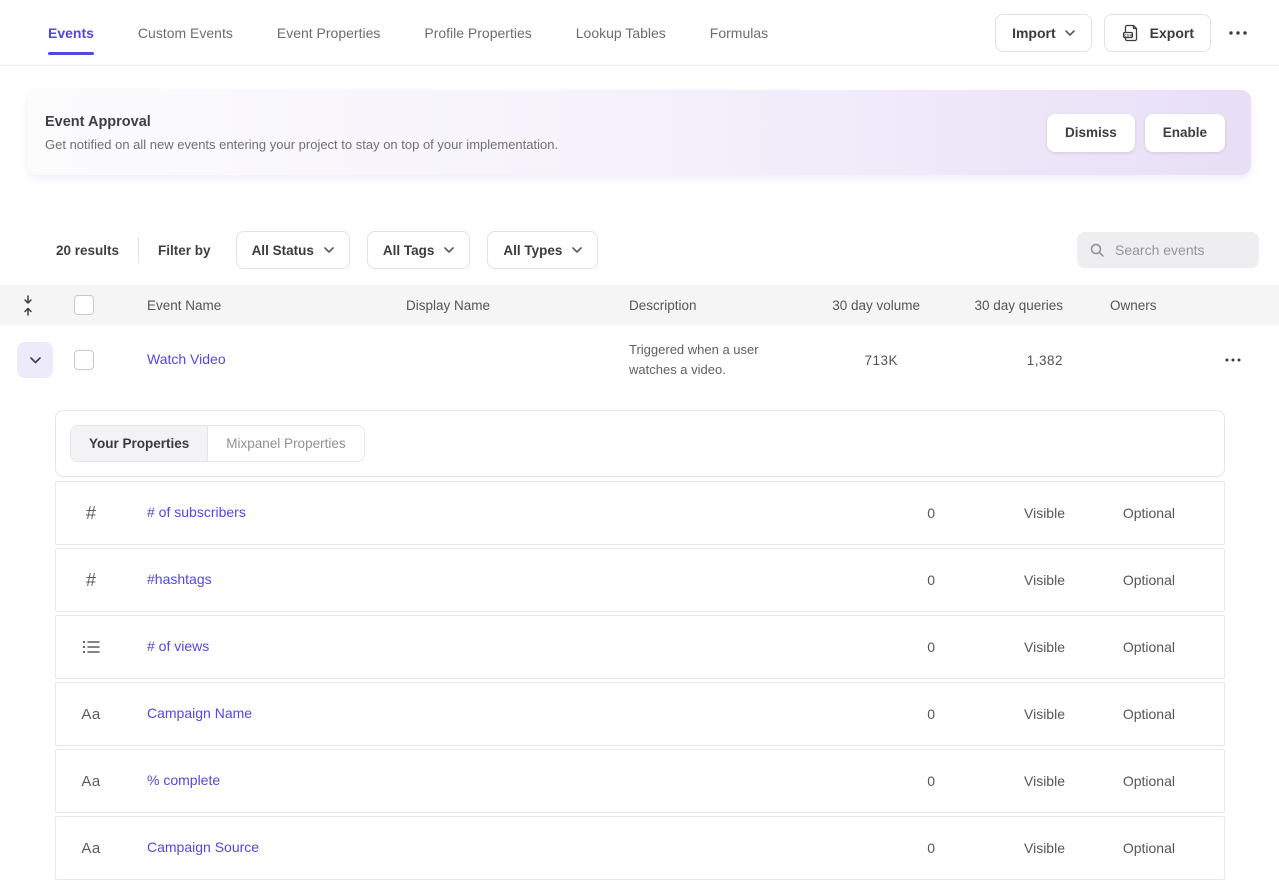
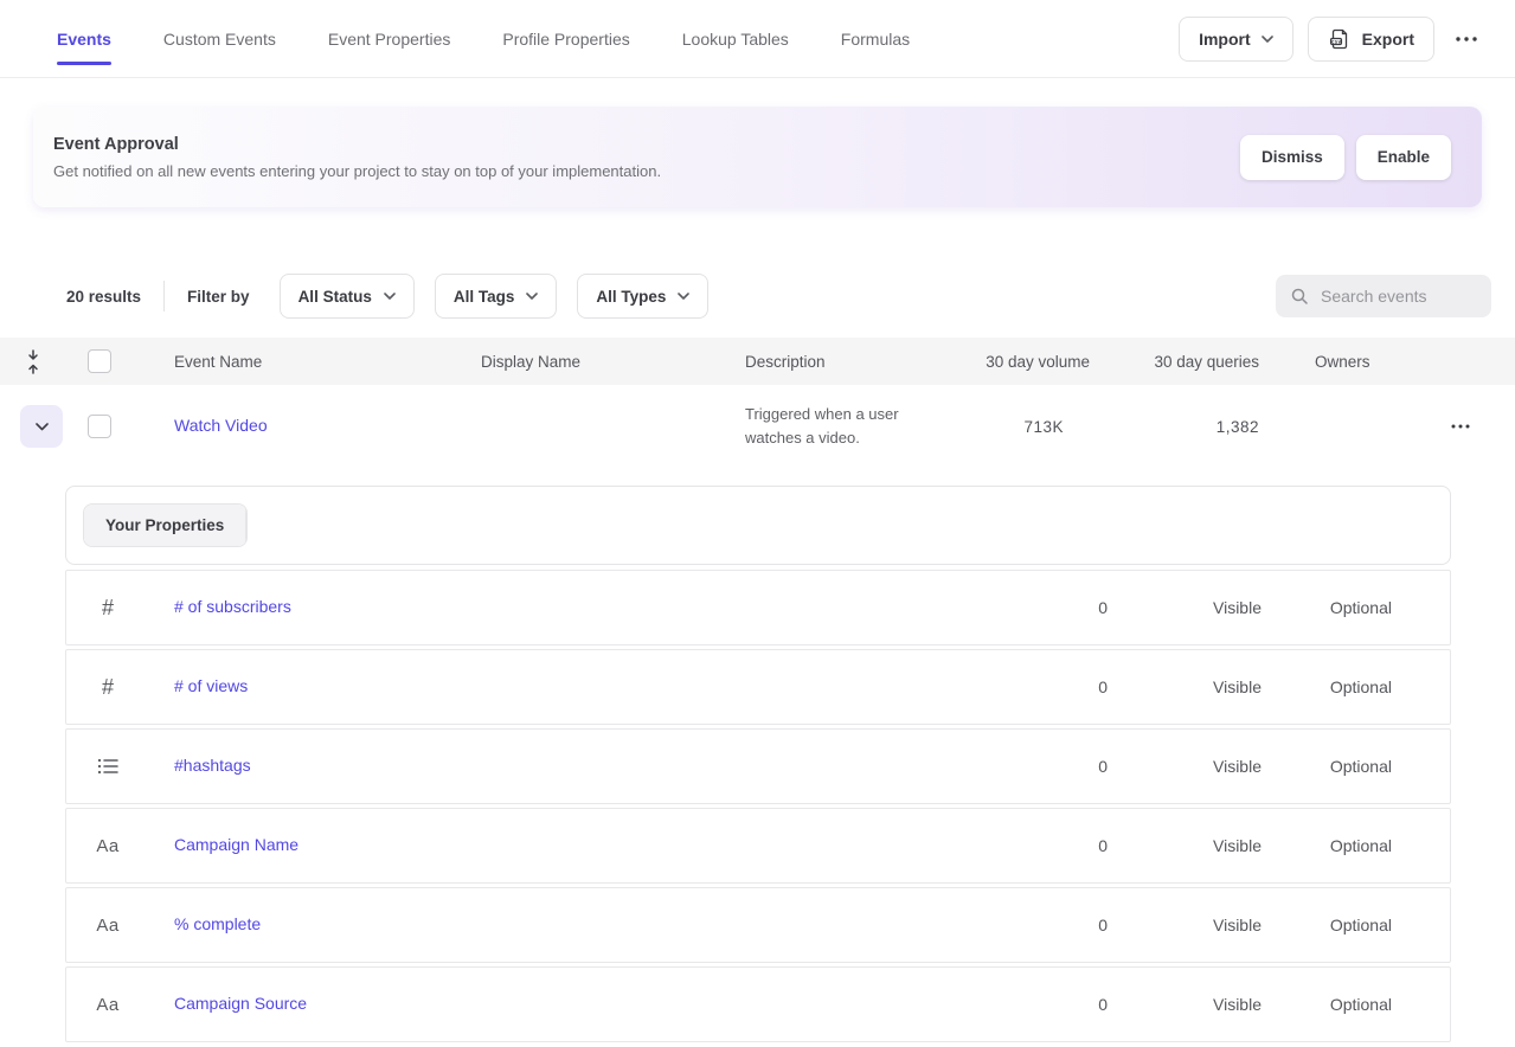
  Events
  Custom Events
  Event Properties
  Profile Properties
  Lookup Tables
  Formulas
  Import
  Export
  Event Approval
  Get notified on all new events entering your project to stay on top of your implementation.
  Dismiss
  Enable
  20 results
  Filter by
  All Status
  All Tags
  All Types
  Search events
  Event Name
  Display Name
  Description
  30 day volume
  30 day queries
  Owners
  Watch Video
  Triggered when a user watches a video.
  713K
  1,382
  Your Properties
- Mixpanel Properties
  #
  # of subscribers
  0
  Visible
  Optional
  #
- #hashtags
+ # of views
  0
  Visible
  Optional
- # of views
+ #hashtags
  0
  Visible
  Optional
  Aa
  Campaign Name
  0
  Visible
  Optional
  Aa
  % complete
  0
  Visible
  Optional
  Aa
  Campaign Source
  0
  Visible
  Optional
